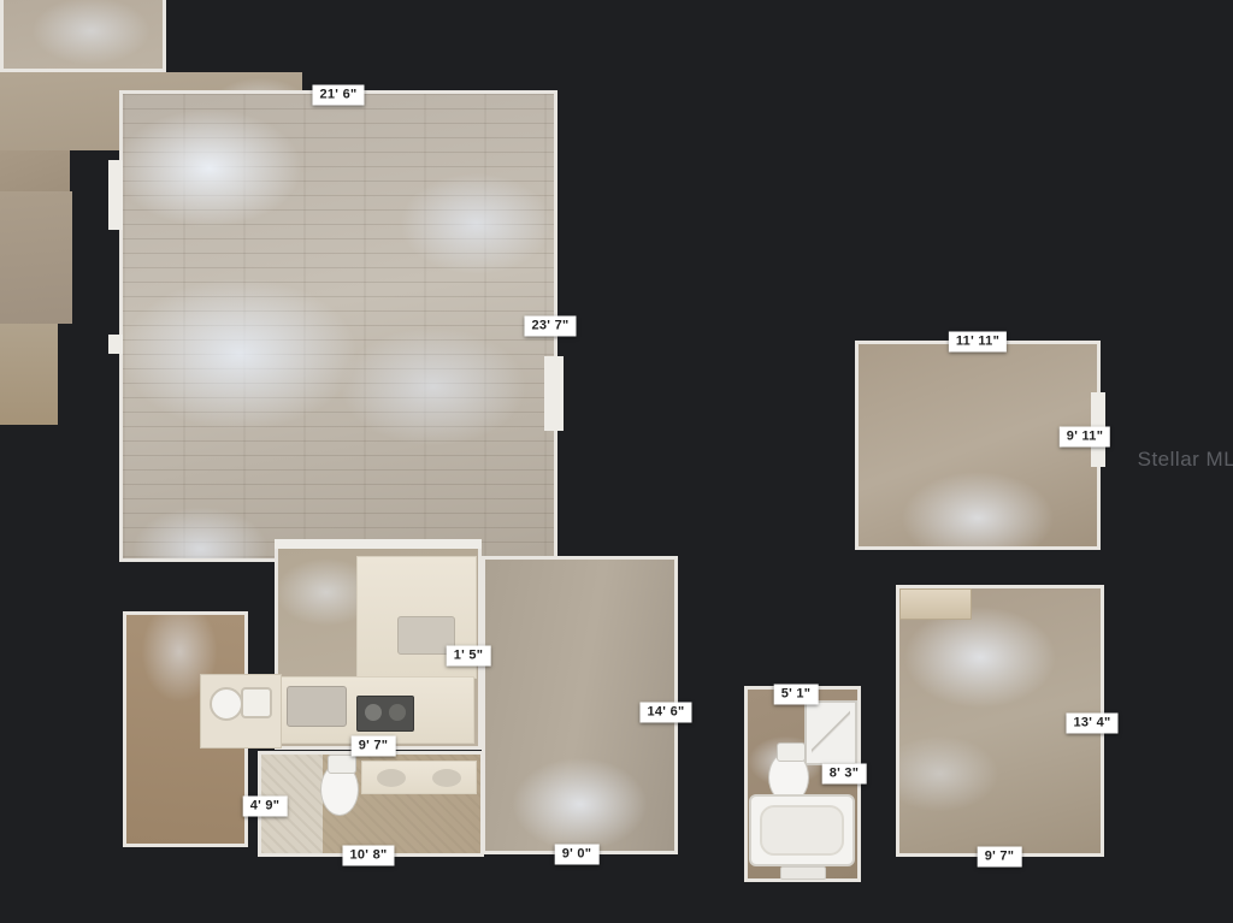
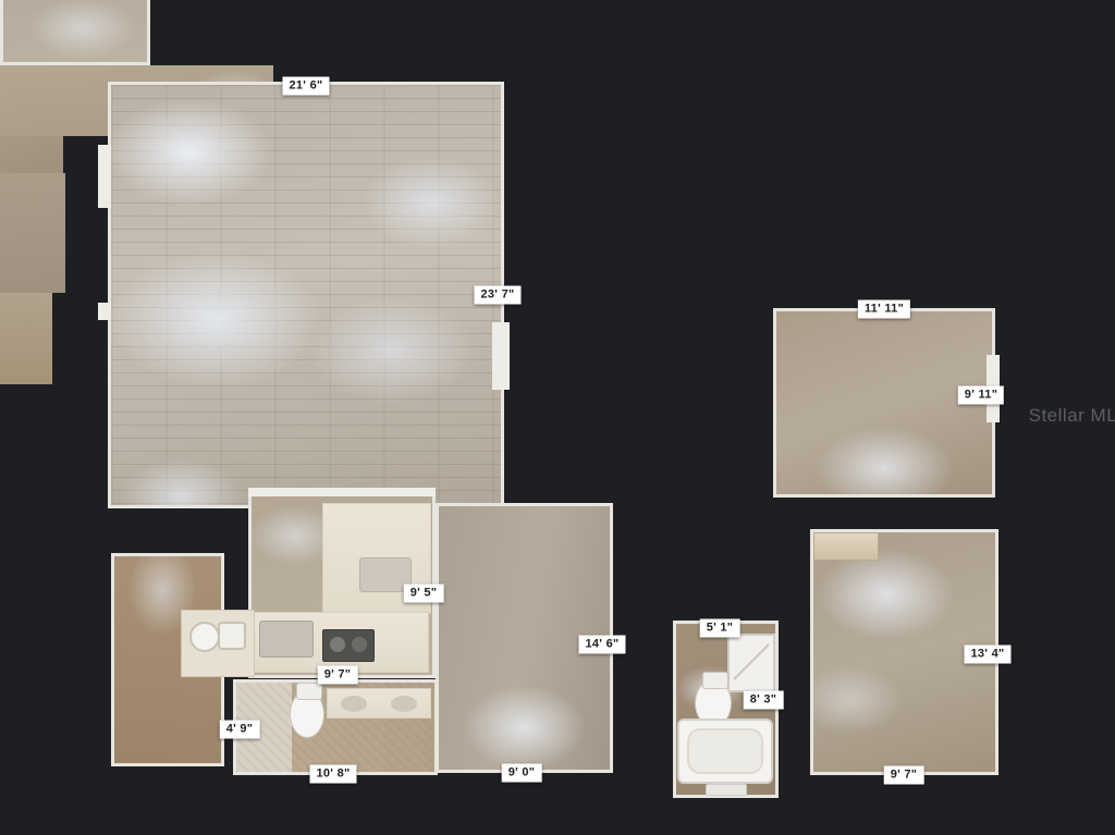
  21' 6"
  23' 7"
  11' 11"
  9' 11"
- 1' 5"
+ 9' 5"
  14' 6"
  5' 1"
  13' 4"
  9' 7"
  8' 3"
  4' 9"
  10' 8"
  9' 0"
  9' 7"
  Stellar ML
